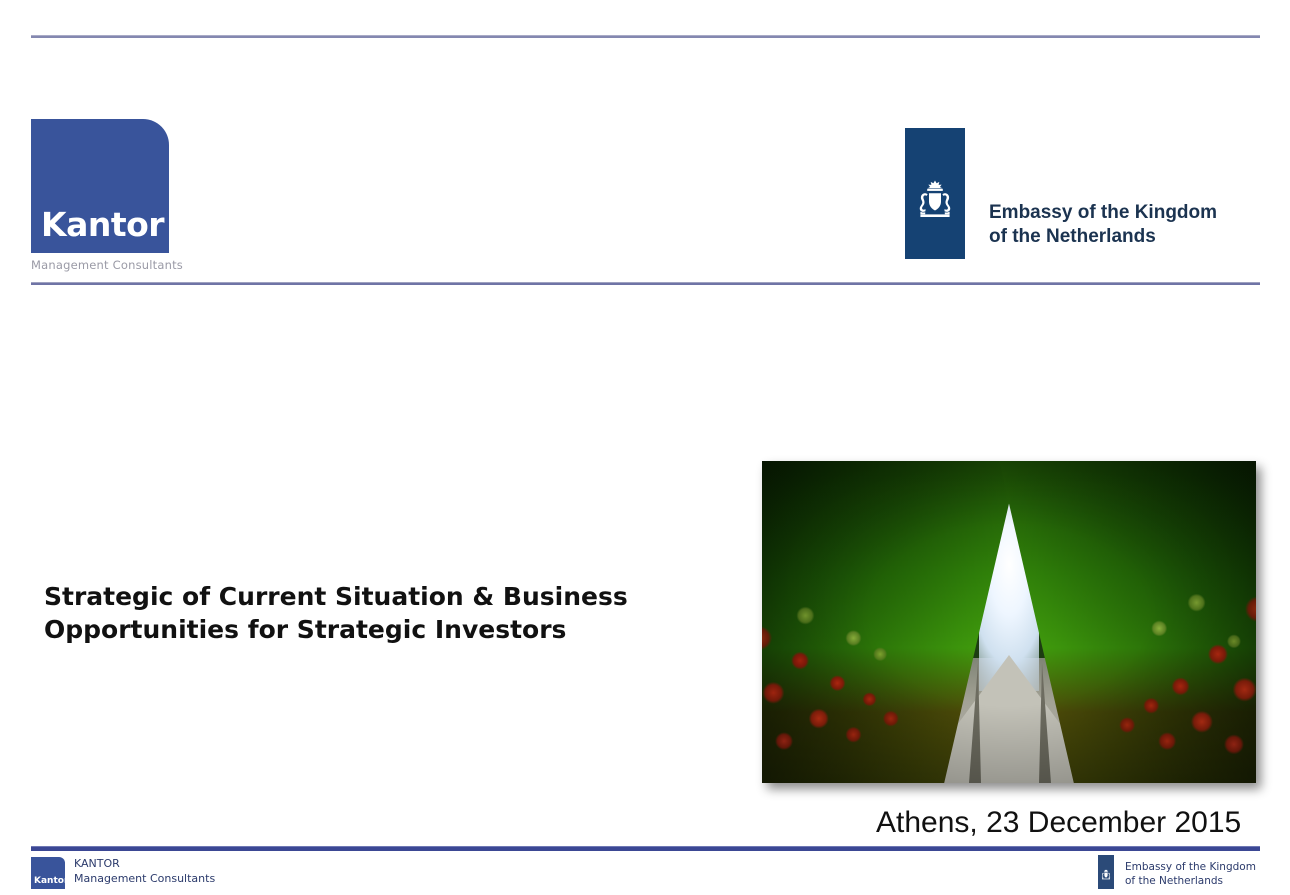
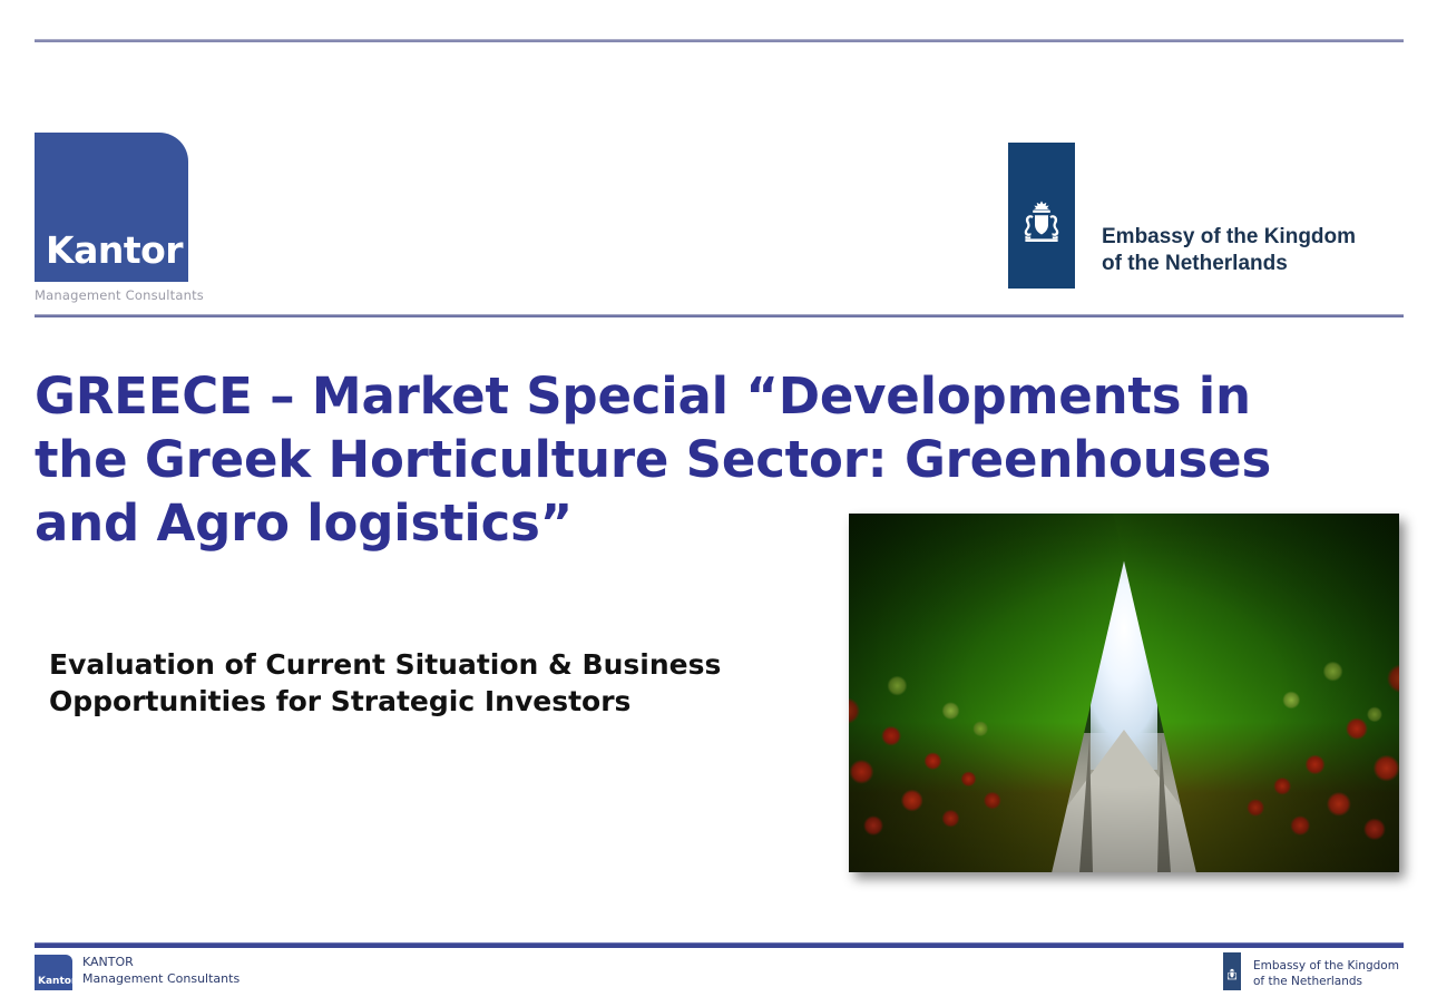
  Kantor
  Management Consultants
  Embassy of the Kingdom
  of the Netherlands
+ GREECE – Market Special “Developments in the Greek Horticulture Sector: Greenhouses and Agro logistics”
- Strategic of Current Situation & Business Opportunities for Strategic Investors
+ Evaluation of Current Situation & Business Opportunities for Strategic Investors
- Athens, 23 December 2015
  Kantor
  KANTOR
  Management Consultants
  Embassy of the Kingdom
  of the Netherlands
